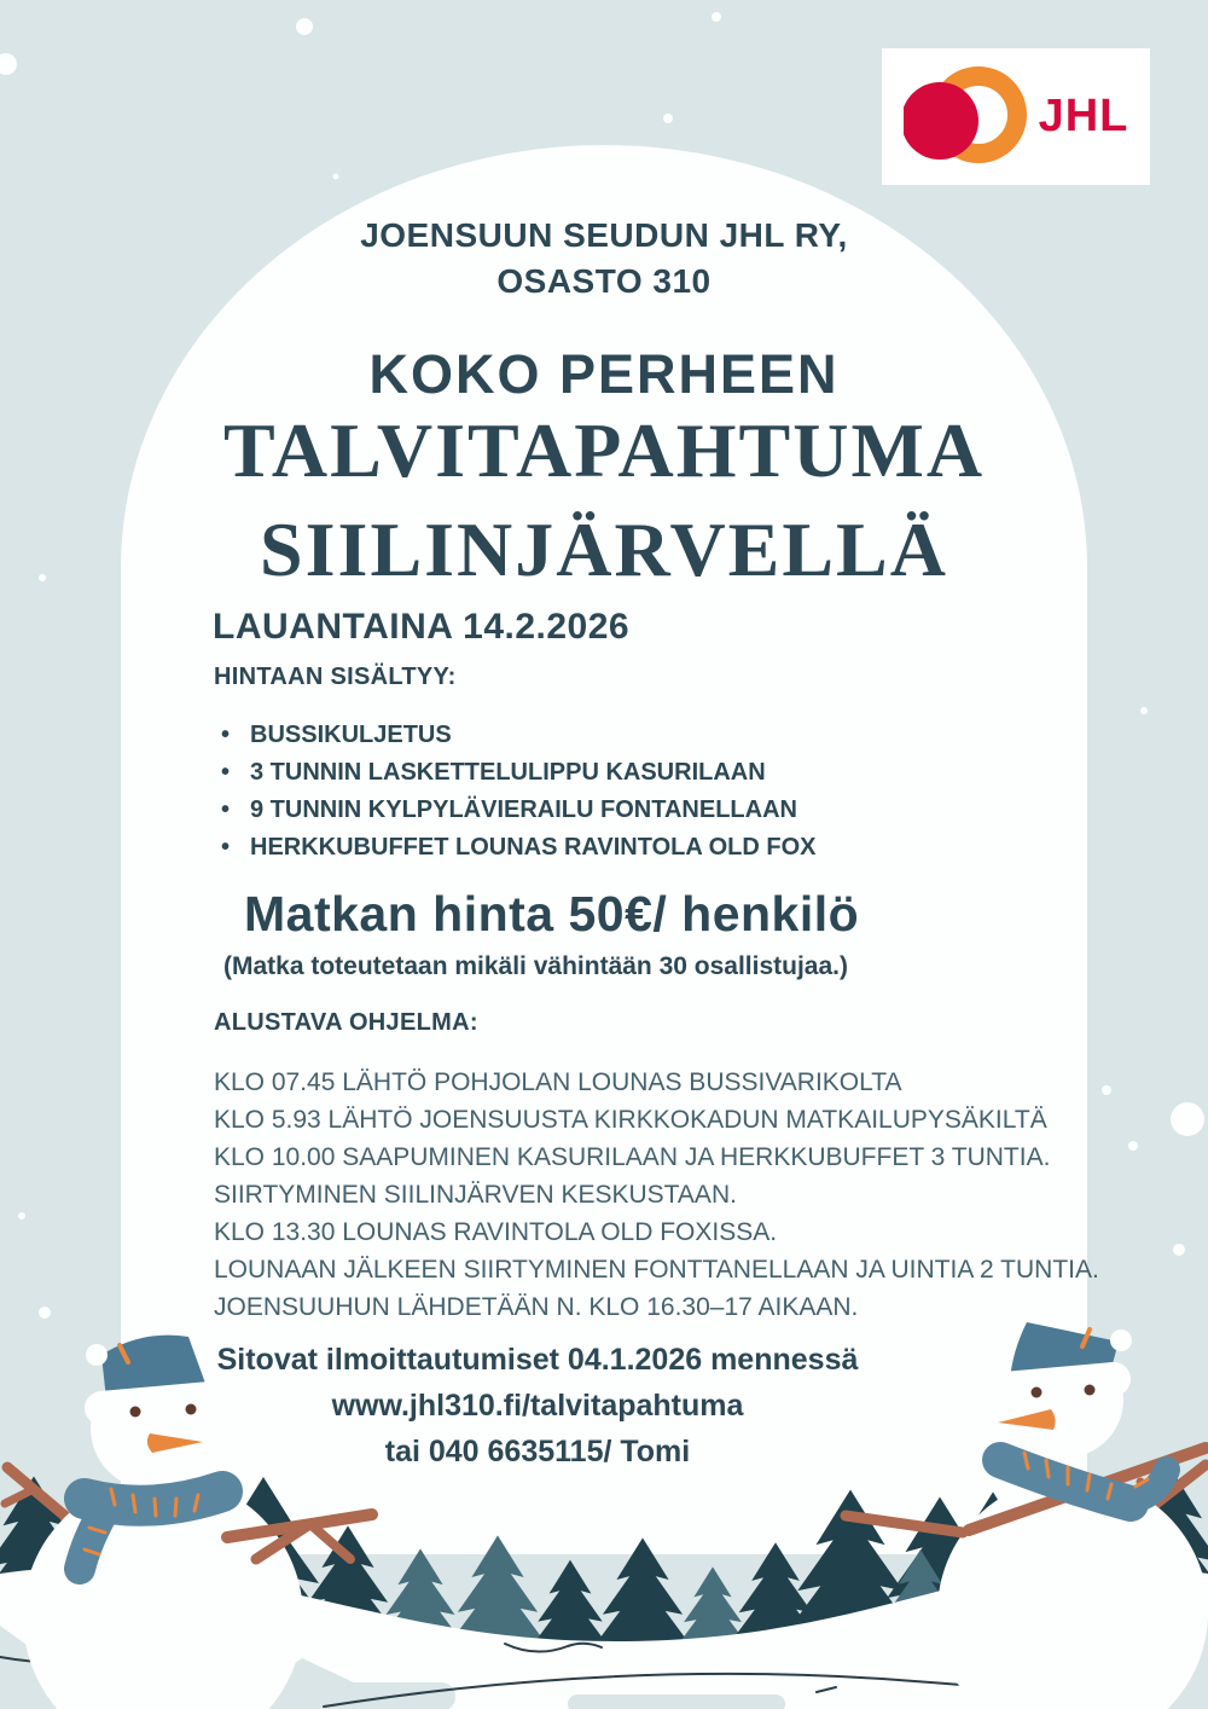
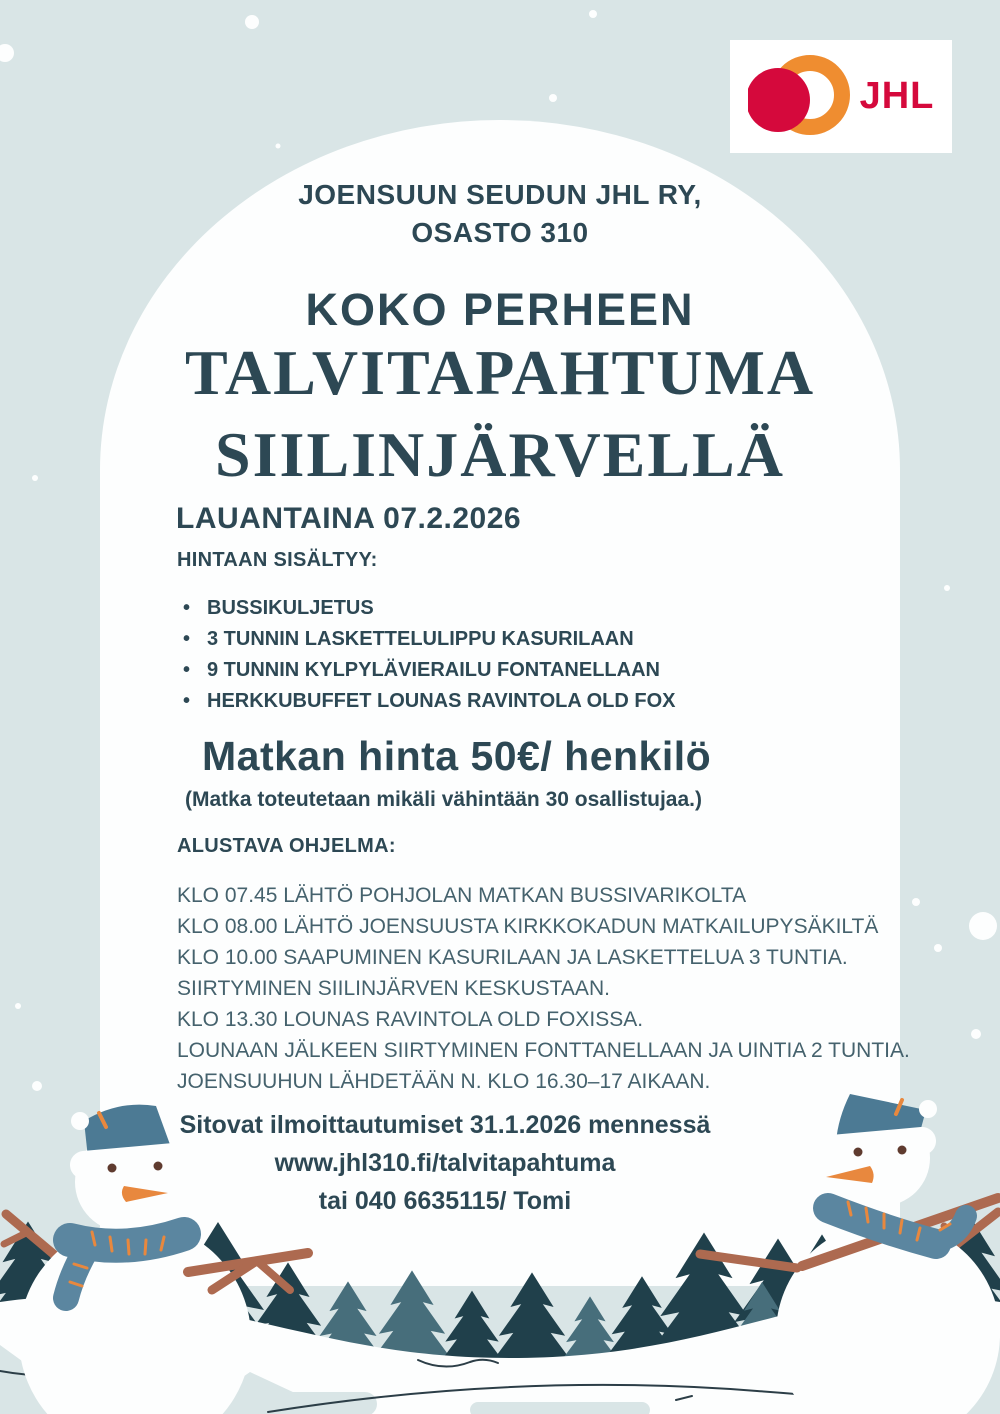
  JHL
  JOENSUUN SEUDUN JHL RY,
  OSASTO 310
  KOKO PERHEEN
  TALVITAPAHTUMA
  SIILINJÄRVELLÄ
- LAUANTAINA 14.2.2026
+ LAUANTAINA 07.2.2026
  HINTAAN SISÄLTYY:
  BUSSIKULJETUS
  3 TUNNIN LASKETTELULIPPU KASURILAAN
  9 TUNNIN KYLPYLÄVIERAILU FONTANELLAAN
  HERKKUBUFFET LOUNAS RAVINTOLA OLD FOX
  Matkan hinta 50€/ henkilö
  (Matka toteutetaan mikäli vähintään 30 osallistujaa.)
  ALUSTAVA OHJELMA:
- KLO 07.45 LÄHTÖ POHJOLAN LOUNAS BUSSIVARIKOLTA
+ KLO 07.45 LÄHTÖ POHJOLAN MATKAN BUSSIVARIKOLTA
- KLO 5.93 LÄHTÖ JOENSUUSTA KIRKKOKADUN MATKAILUPYSÄKILTÄ
+ KLO 08.00 LÄHTÖ JOENSUUSTA KIRKKOKADUN MATKAILUPYSÄKILTÄ
- KLO 10.00 SAAPUMINEN KASURILAAN JA HERKKUBUFFET 3 TUNTIA.
+ KLO 10.00 SAAPUMINEN KASURILAAN JA LASKETTELUA 3 TUNTIA.
  SIIRTYMINEN SIILINJÄRVEN KESKUSTAAN.
  KLO 13.30 LOUNAS RAVINTOLA OLD FOXISSA.
  LOUNAAN JÄLKEEN SIIRTYMINEN FONTTANELLAAN JA UINTIA 2 TUNTIA.
  JOENSUUHUN LÄHDETÄÄN N. KLO 16.30–17 AIKAAN.
- Sitovat ilmoittautumiset 04.1.2026 mennessä
+ Sitovat ilmoittautumiset 31.1.2026 mennessä
  www.jhl310.fi/talvitapahtuma
  tai 040 6635115/ Tomi
